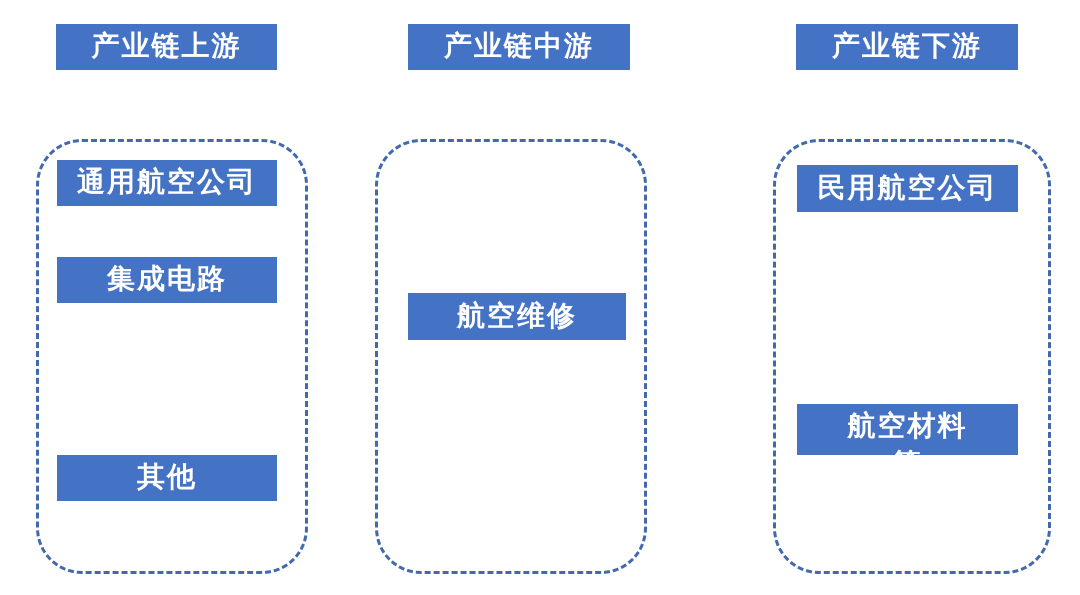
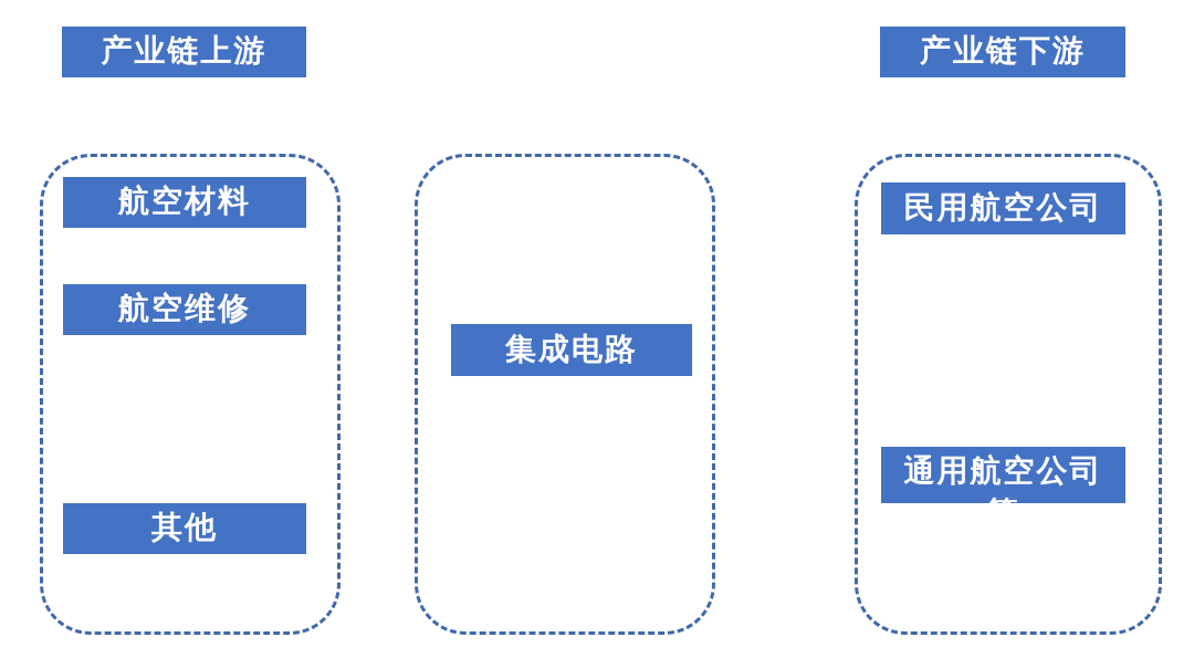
  产业链上游
- 产业链中游
  产业链下游
- 通用航空公司
+ 航空材料
- 集成电路
+ 航空维修
  其他
- 航空维修
+ 集成电路
  民用航空公司
- 航空材料
+ 通用航空公司
